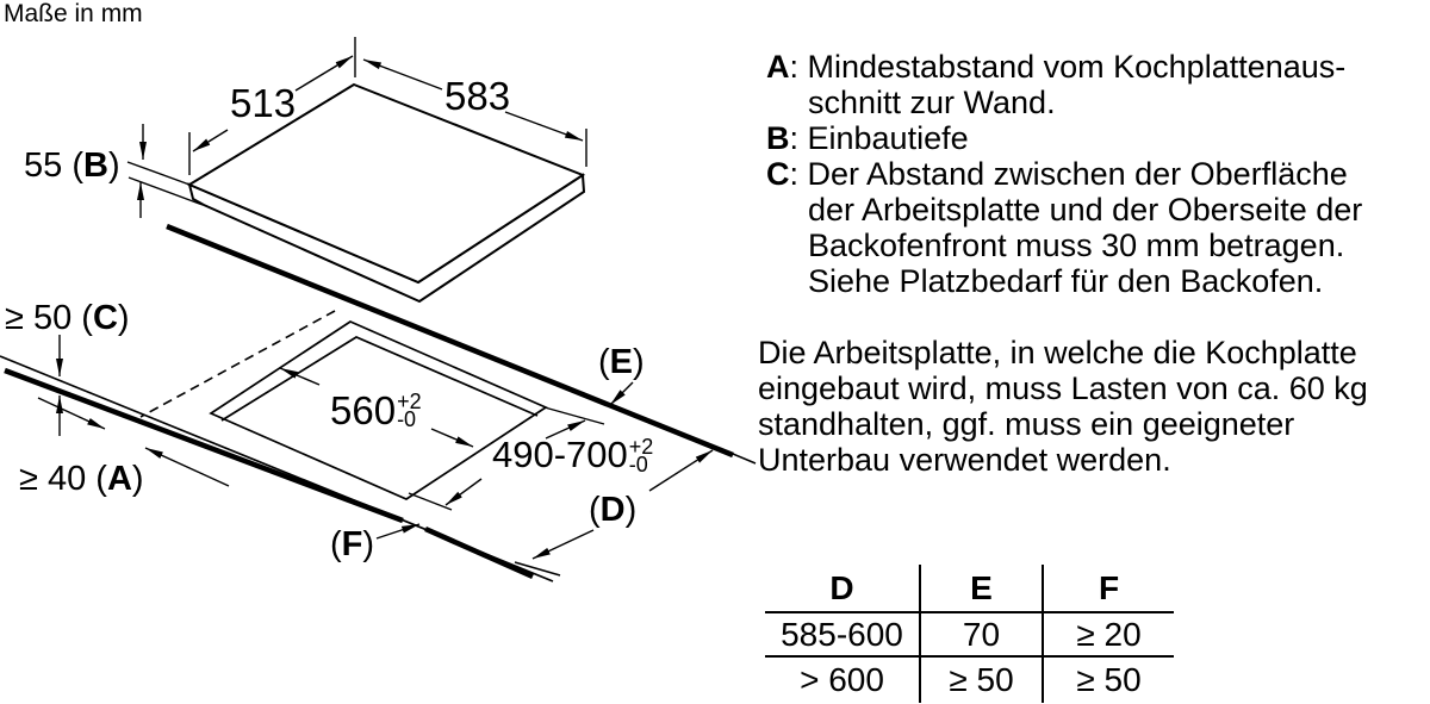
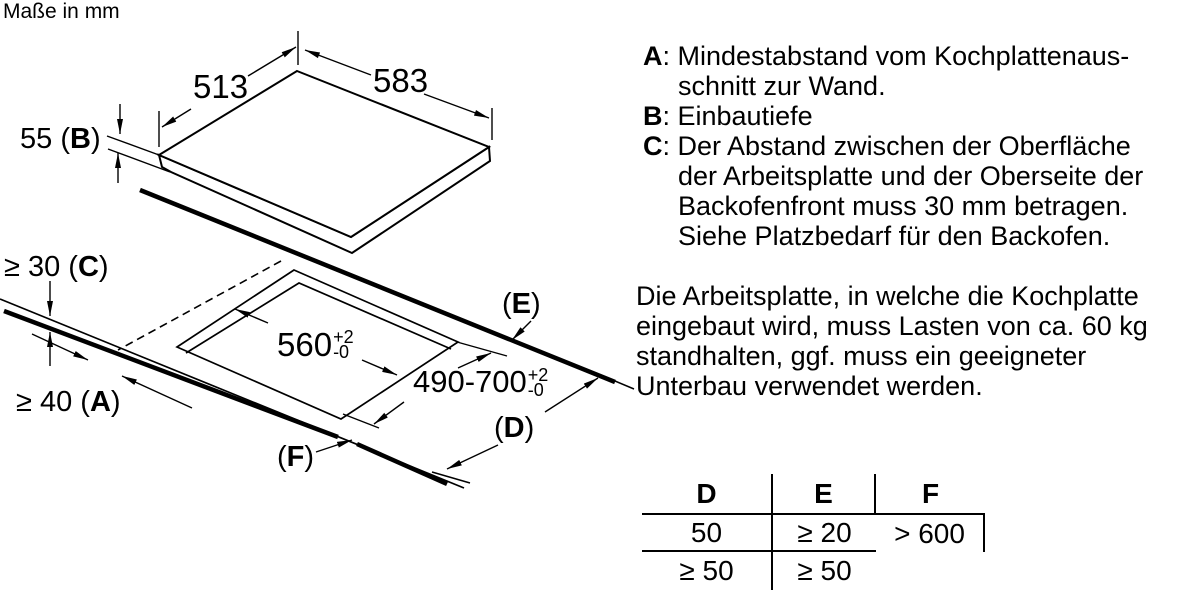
  Maße in mm
  513
  583
  55 (B)
- ≥ 50 (C)
+ ≥ 30 (C)
  ≥ 40 (A)
  560
  +2
  -0
  490-700
  +2
  -0
  (E)
  (D)
  (F)
  A: Mindestabstand vom Kochplattenaus-
  schnitt zur Wand.
  B: Einbautiefe
  C: Der Abstand zwischen der Oberfläche
  der Arbeitsplatte und der Oberseite der
  Backofenfront muss 30 mm betragen.
  Siehe Platzbedarf für den Backofen.
  Die Arbeitsplatte, in welche die Kochplatte
  eingebaut wird, muss Lasten von ca. 60 kg
  standhalten, ggf. muss ein geeigneter
  Unterbau verwendet werden.
  D
  E
  F
- 585-600
- 70
+ 50
  ≥ 20
  > 600
  ≥ 50
  ≥ 50
